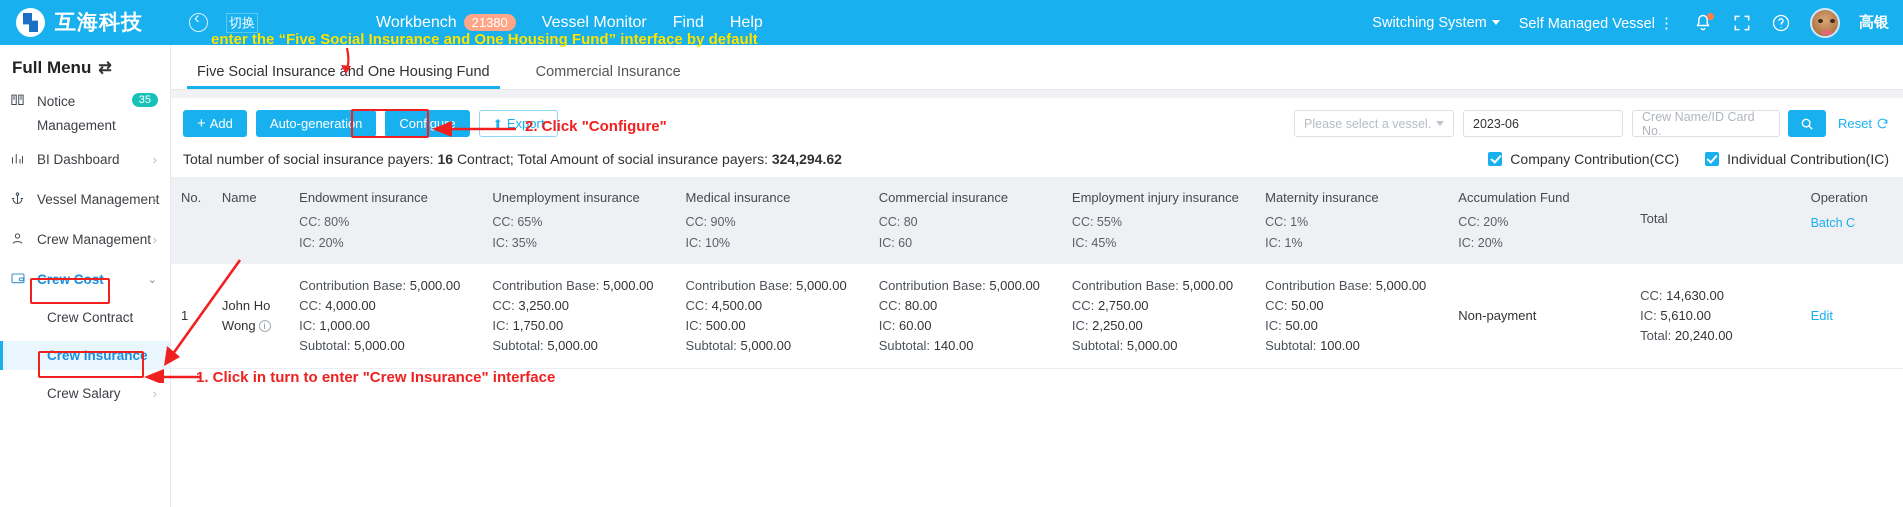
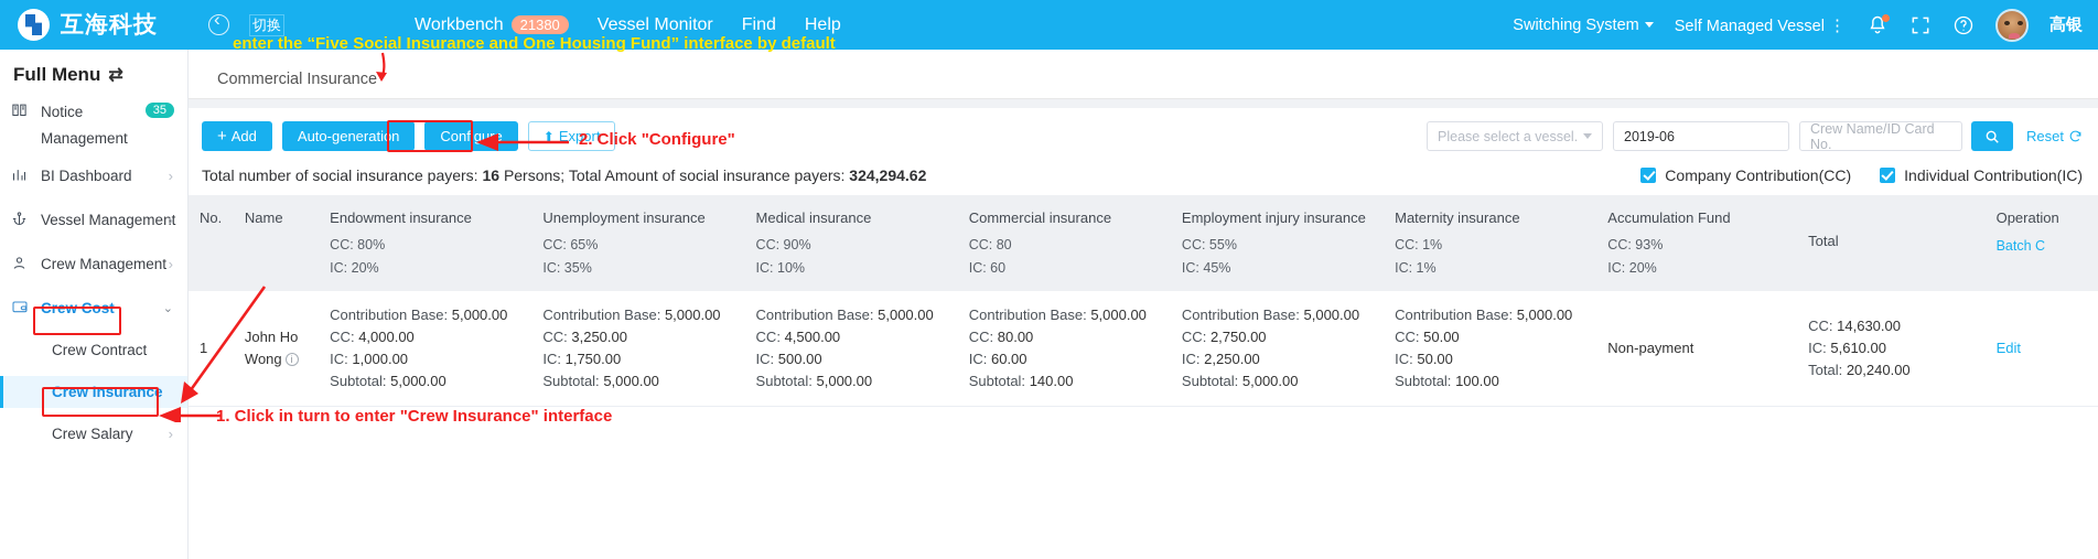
  互海科技
  切换
  Workbench 21380
  Vessel Monitor
  Find
  Help
  Switching System
  Self Managed Vessel ⋮
  高银
  Full Menu
  ⇄
  Notice
  35
  Management
  BI Dashboard
  ›
  Vessel Management
  ›
  Crew Management
  ›
  Crew Cost
  ⌄
  Crew Contract
  Crew Insurance
  Crew Salary
  ›
- Five Social Insurance and One Housing Fund
  Commercial Insurance
  +
  Add
  Auto-generation
  Configue
  ⬆
  Export
  Please select a vessel.
- 2023-06
+ 2019-06
  Crew Name/ID Card No.
  Reset
  Total number of social insurance payers:
  16
- Contract; Total Amount of social insurance payers:
+ Persons; Total Amount of social insurance payers:
  324,294.62
  Company Contribution(CC)
  Individual Contribution(IC)
- No.	Name	Endowment insurance CC: 80% IC: 20%	Unemployment insurance CC: 65% IC: 35%	Medical insurance CC: 90% IC: 10%	Commercial insurance CC: 80 IC: 60	Employment injury insurance CC: 55% IC: 45%	Maternity insurance CC: 1% IC: 1%	Accumulation Fund CC: 20% IC: 20%	Total	Operation Batch C
+ No.	Name	Endowment insurance CC: 80% IC: 20%	Unemployment insurance CC: 65% IC: 35%	Medical insurance CC: 90% IC: 10%	Commercial insurance CC: 80 IC: 60	Employment injury insurance CC: 55% IC: 45%	Maternity insurance CC: 1% IC: 1%	Accumulation Fund CC: 93% IC: 20%	Total	Operation Batch C
  1	John Ho Wong i	Contribution Base: 5,000.00 CC: 4,000.00 IC: 1,000.00 Subtotal: 5,000.00	Contribution Base: 5,000.00 CC: 3,250.00 IC: 1,750.00 Subtotal: 5,000.00	Contribution Base: 5,000.00 CC: 4,500.00 IC: 500.00 Subtotal: 5,000.00	Contribution Base: 5,000.00 CC: 80.00 IC: 60.00 Subtotal: 140.00	Contribution Base: 5,000.00 CC: 2,750.00 IC: 2,250.00 Subtotal: 5,000.00	Contribution Base: 5,000.00 CC: 50.00 IC: 50.00 Subtotal: 100.00	Non-payment	CC: 14,630.00 IC: 5,610.00 Total: 20,240.00	Edit
  enter the “Five Social Insurance and One Housing Fund” interface by default
  2. Click "Configure"
  1. Click in turn to enter "Crew Insurance" interface
